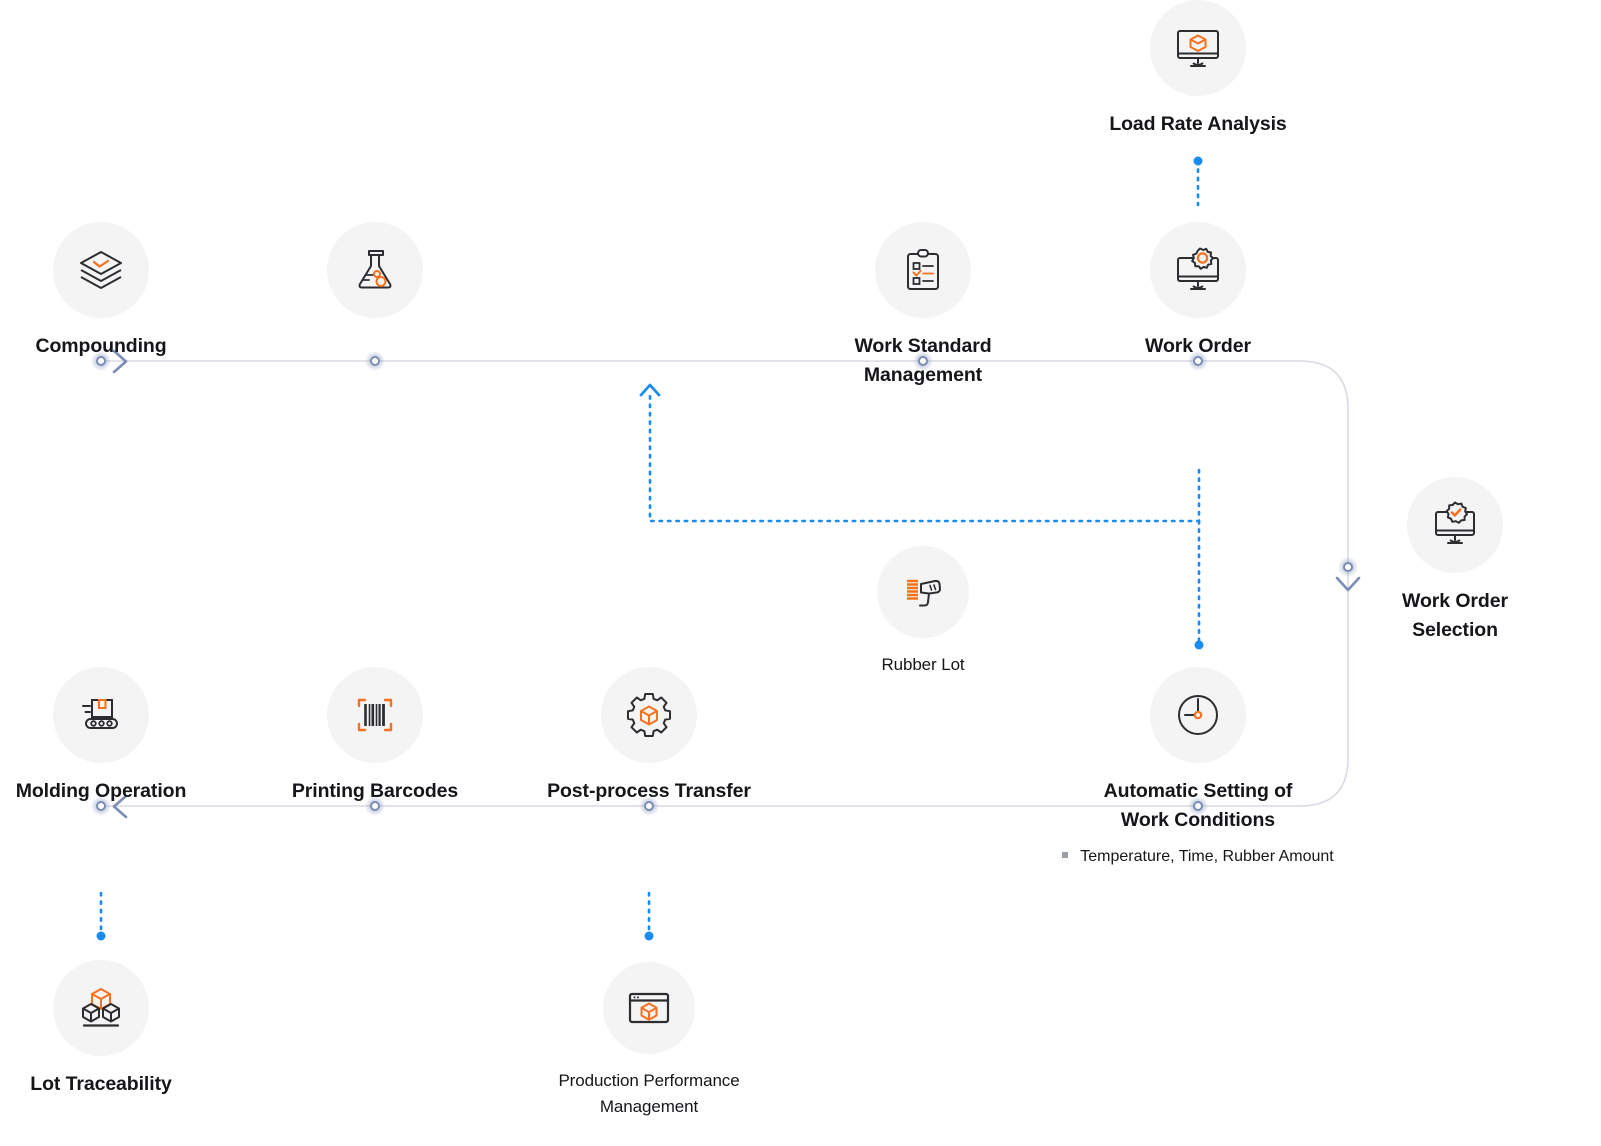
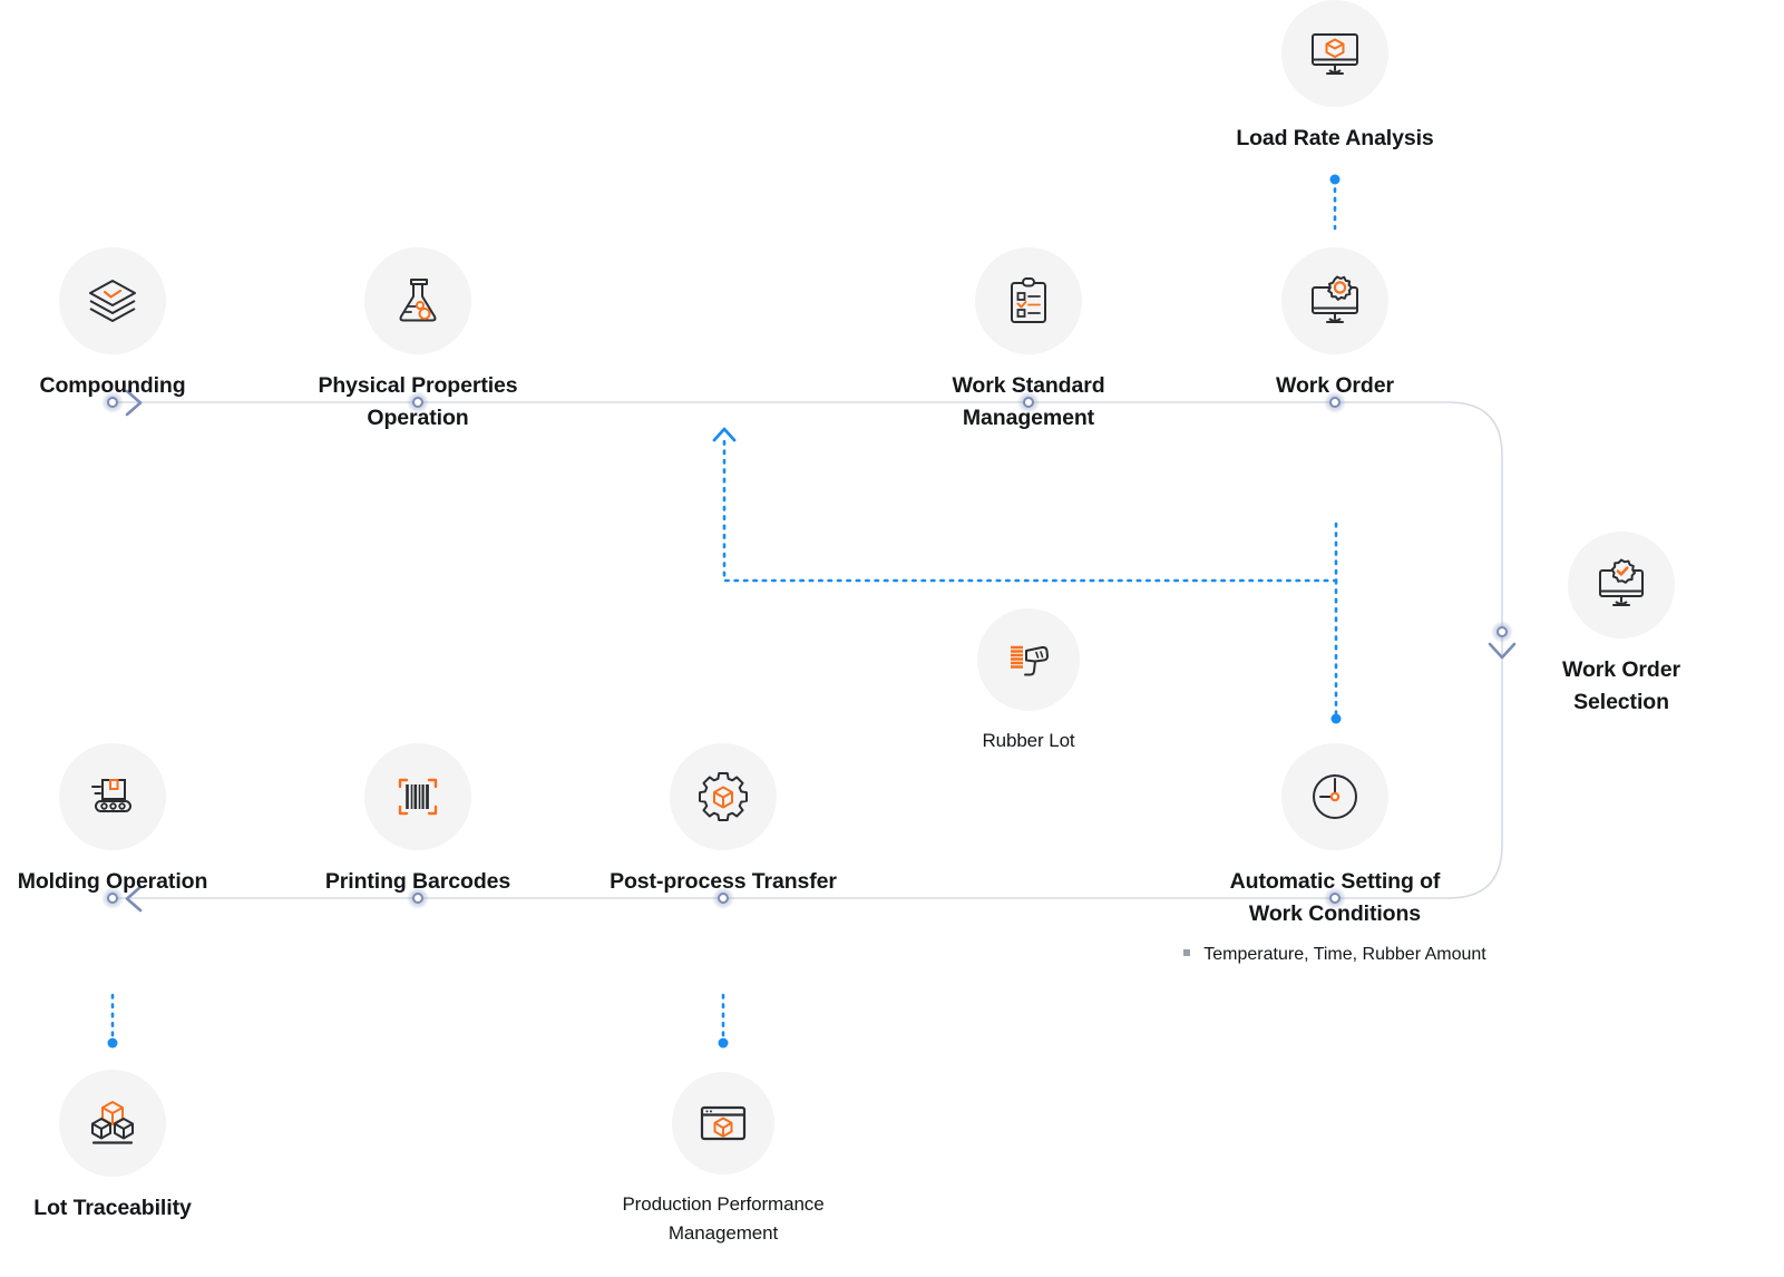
  Load Rate Analysis
  Compounding
+ Physical Properties
+ Operation
  Work Standard
  Management
  Work Order
  Work Order
  Selection
  Rubber Lot
  Molding Operation
  Printing Barcodes
  Post-process Transfer
  Automatic Setting of
  Work Conditions
  Temperature, Time, Rubber Amount
  Lot Traceability
  Production Performance
  Management
